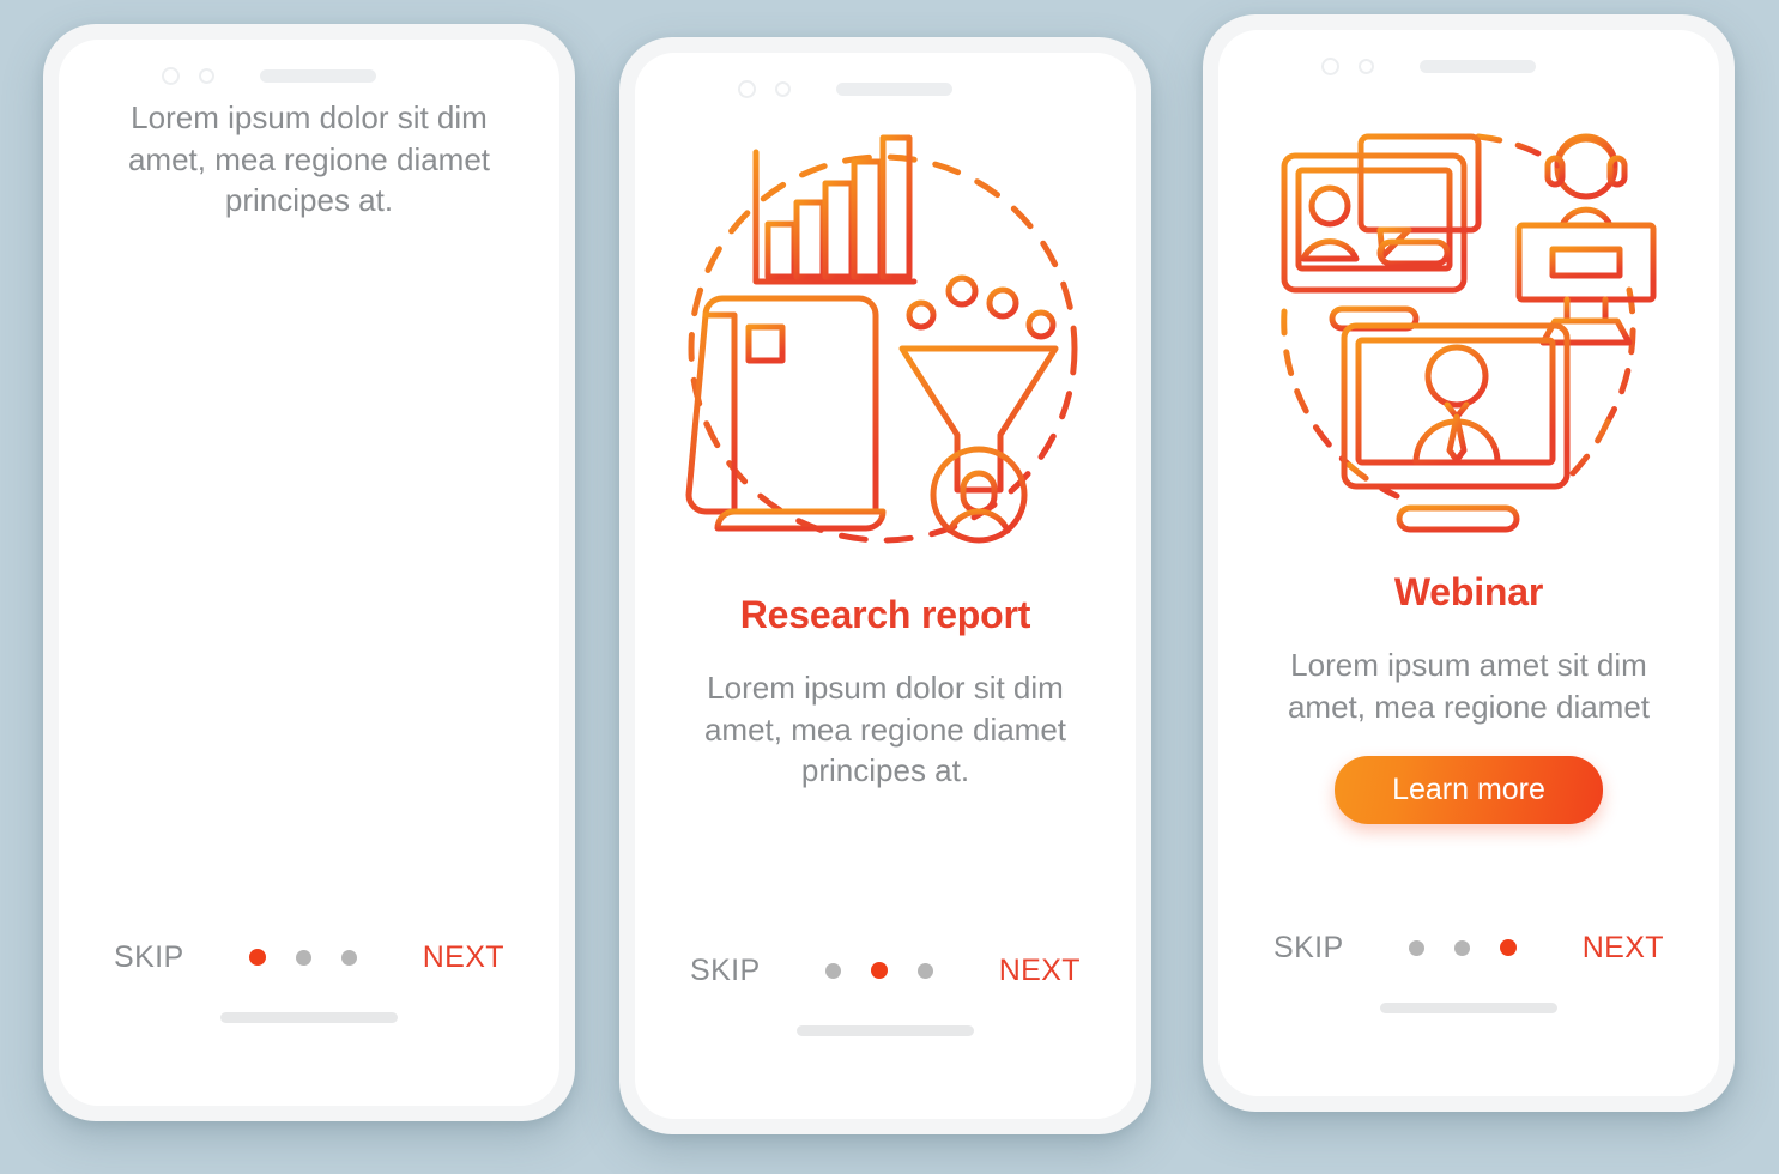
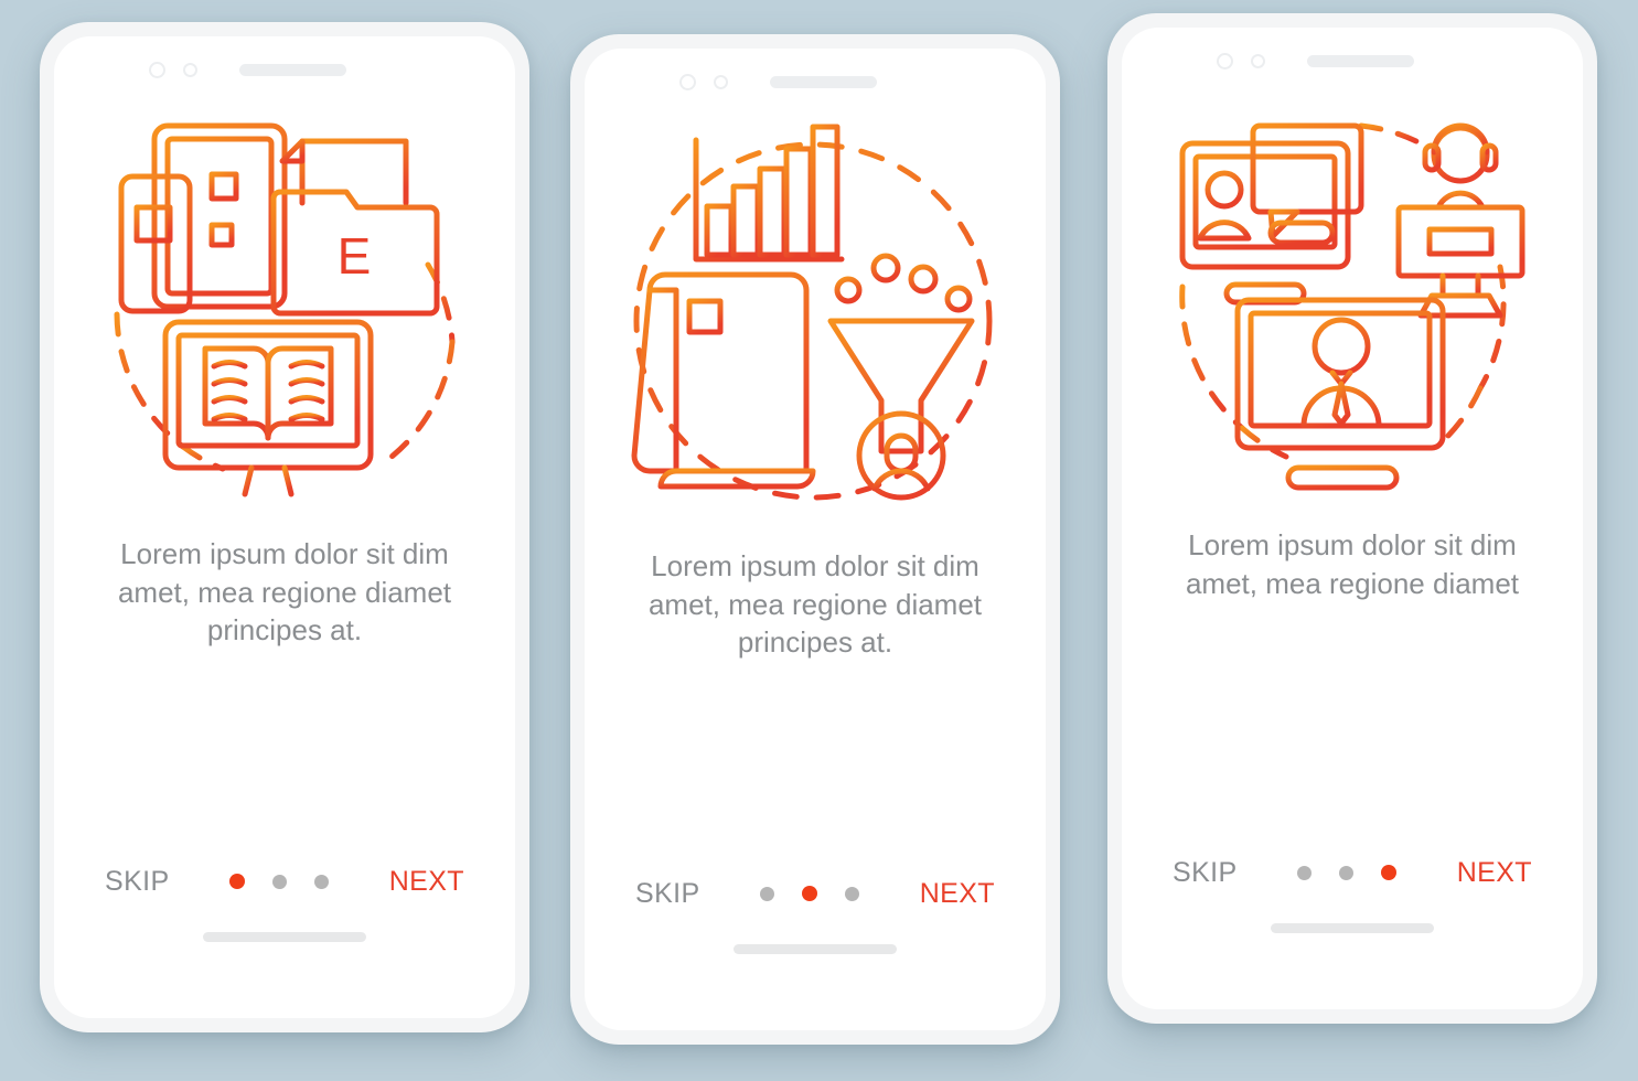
+ E
  Lorem ipsum dolor sit dim amet, mea regione diamet principes at.
  SKIP
  NEXT
- Research report
  Lorem ipsum dolor sit dim amet, mea regione diamet principes at.
  SKIP
  NEXT
- Webinar
- Lorem ipsum amet sit dim amet, mea regione diamet
+ Lorem ipsum dolor sit dim amet, mea regione diamet
- Learn more
  SKIP
  NEXT
